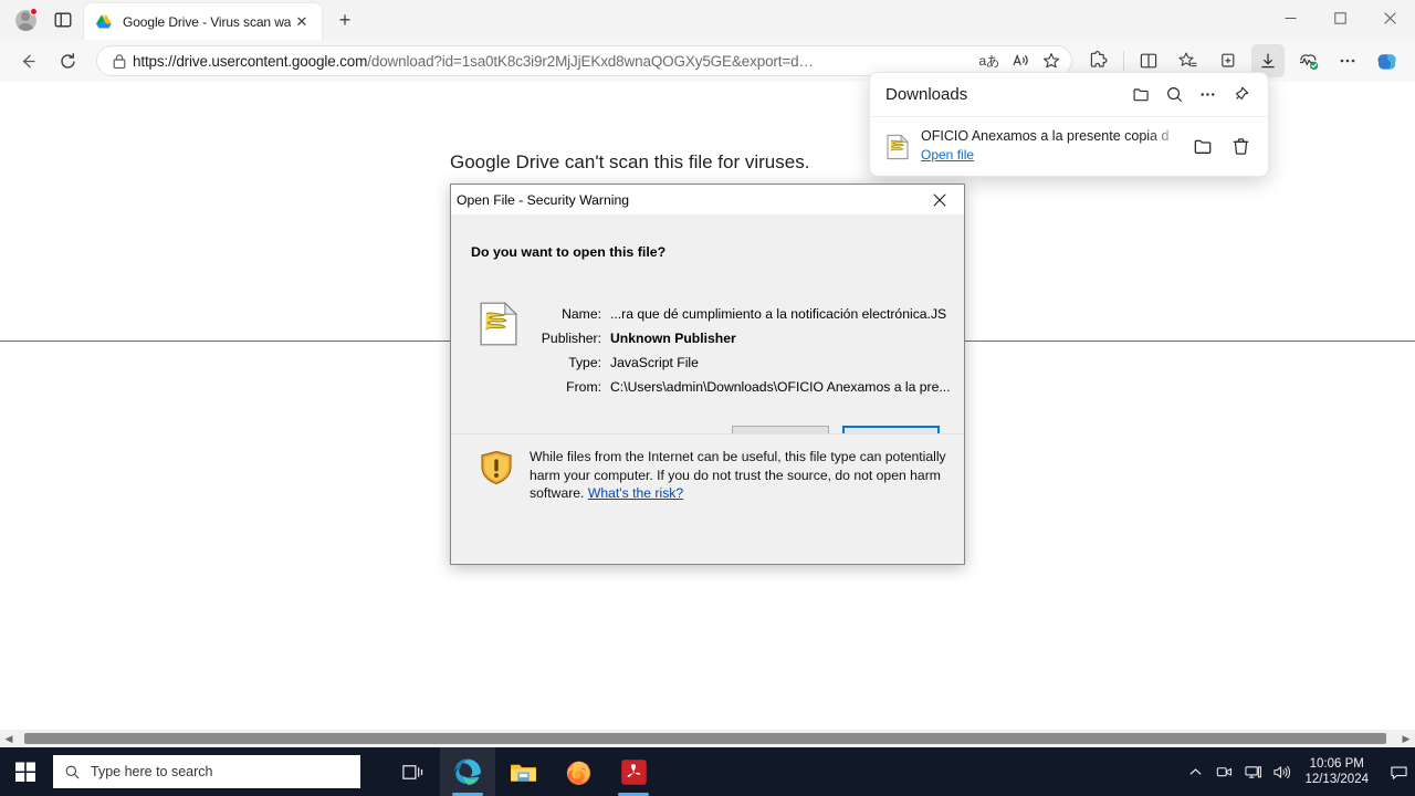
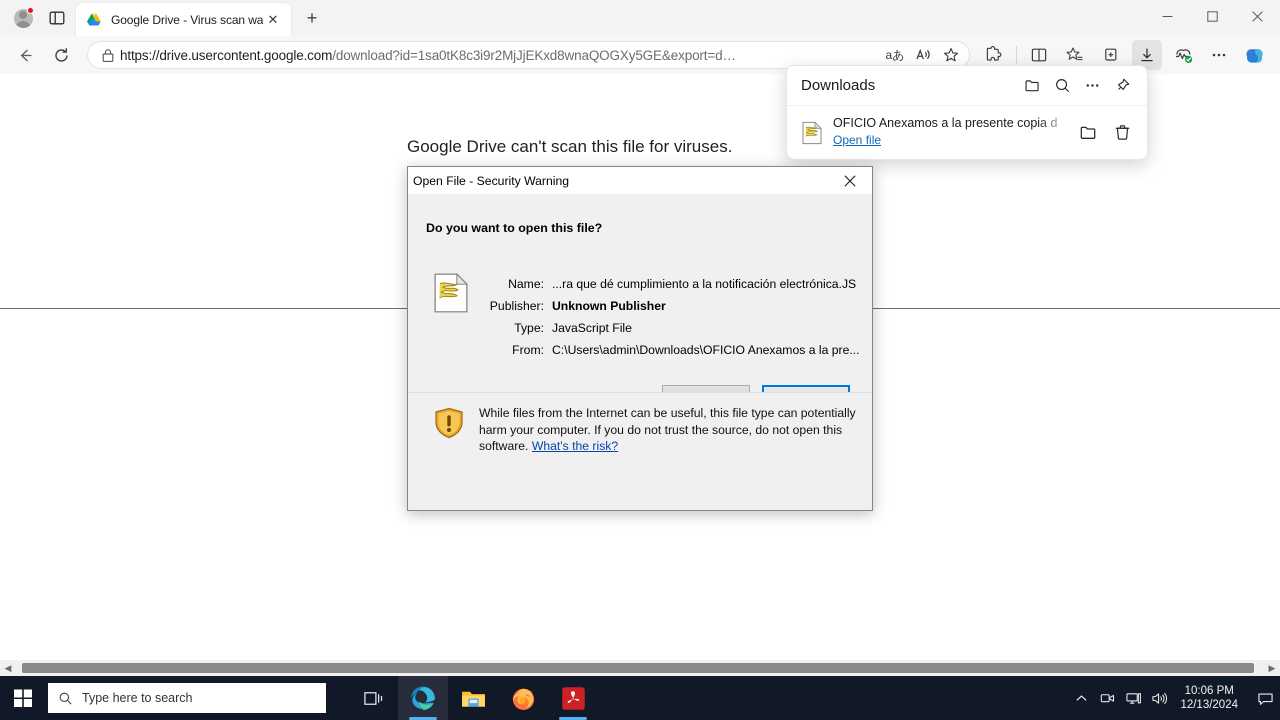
  Google Drive - Virus scan wa
  ✕
  +
  https://drive.usercontent.google.com/download?id=1sa0tK8c3i9r2MjJjEKxd8wnaQOGXy5GE&export=d…
  aあ
  Google Drive can't scan this file for viruses.
  ◀
  ▶
  Downloads
  OFICIO Anexamos a la presente copia d
  Open file
  Open File - Security Warning
  Do you want to open this file?
  Name:
  ...ra que dé cumplimiento a la notificación electrónica.JS
  Publisher:
  Unknown Publisher
  Type:
  JavaScript File
  From:
  C:\Users\admin\Downloads\OFICIO Anexamos a la pre...
- While files from the Internet can be useful, this file type can potentially harm your computer. If you do not trust the source, do not open harm software. What's the risk?
+ While files from the Internet can be useful, this file type can potentially harm your computer. If you do not trust the source, do not open this software. What's the risk?
  Type here to search
  10:06 PM
  12/13/2024
